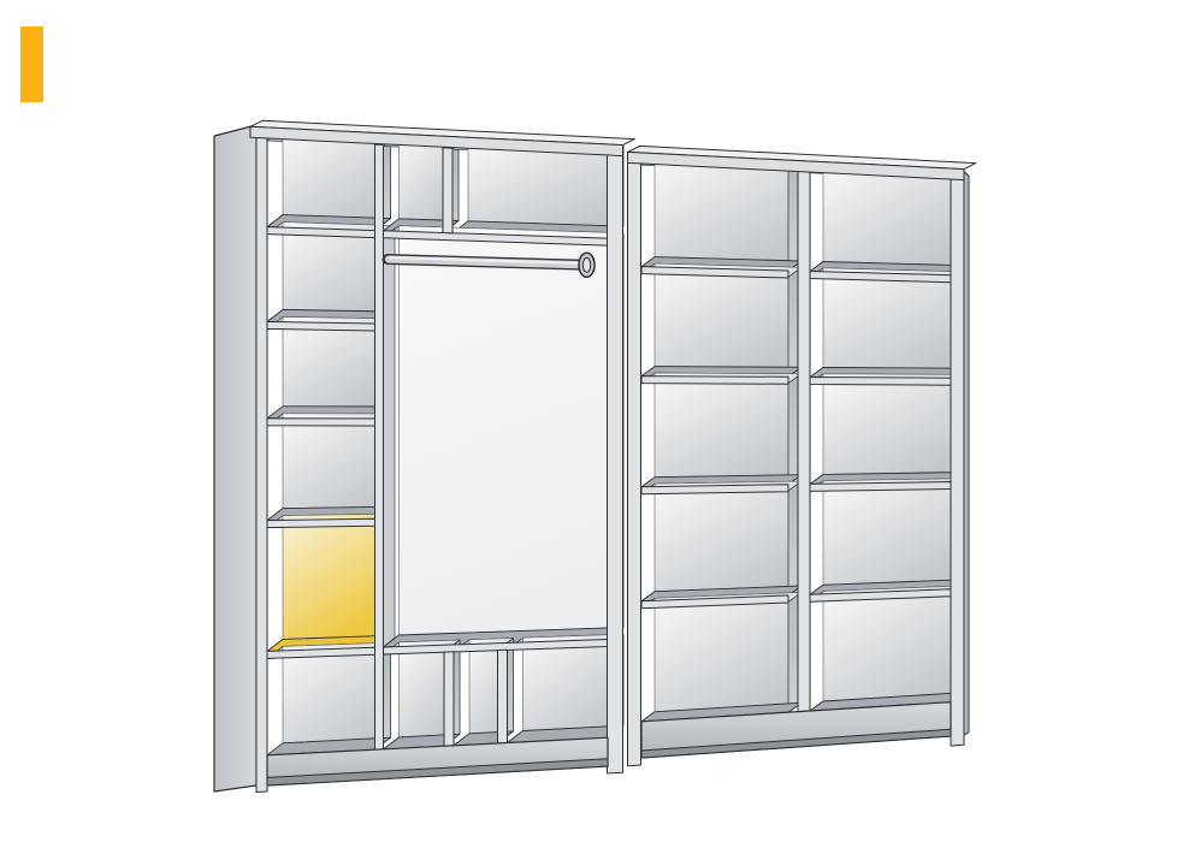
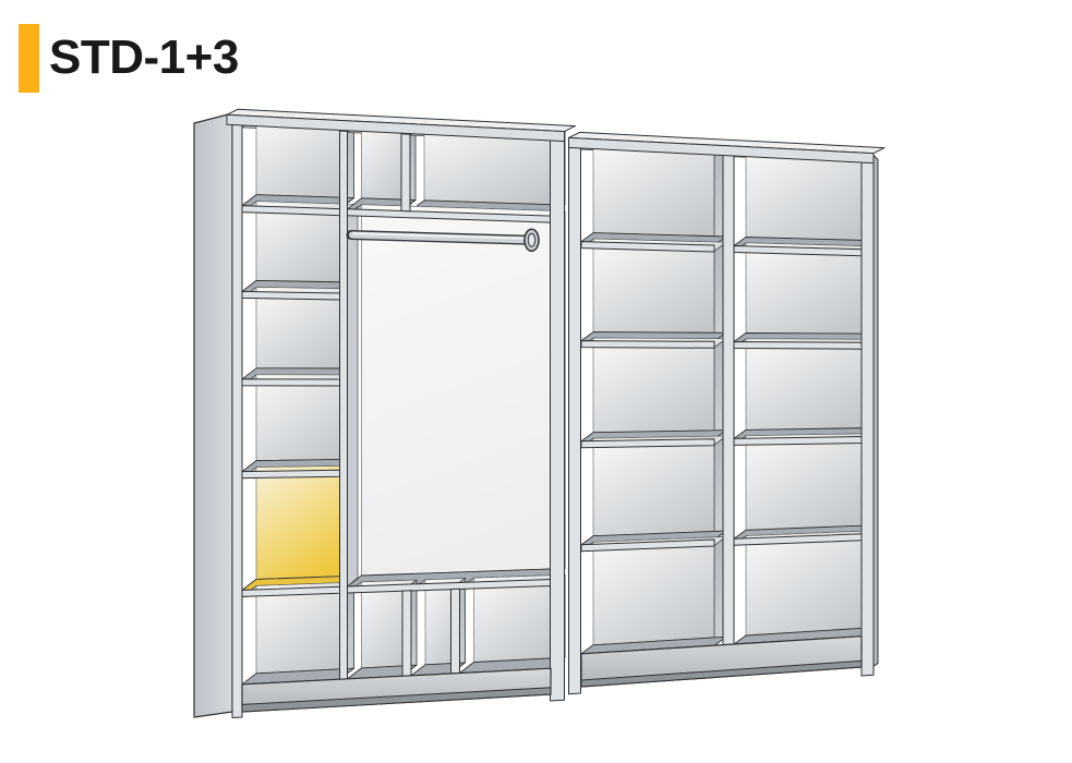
+ STD-1+3
